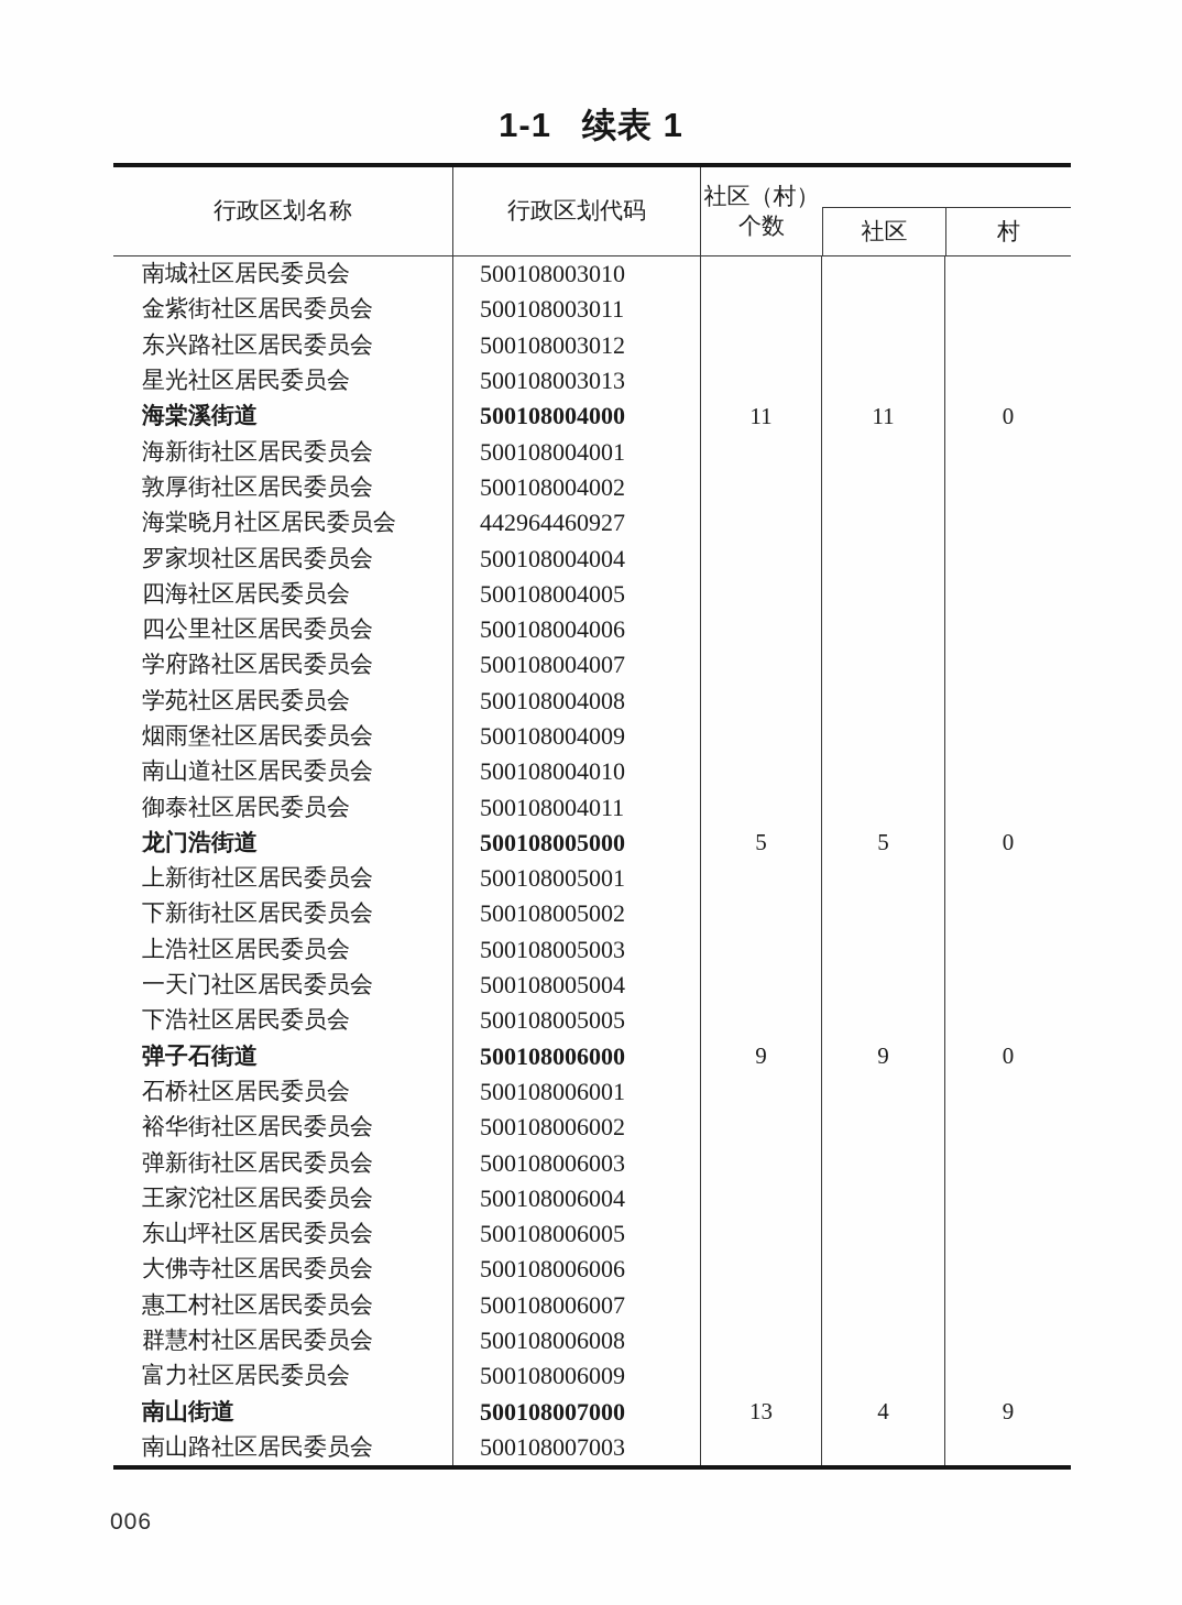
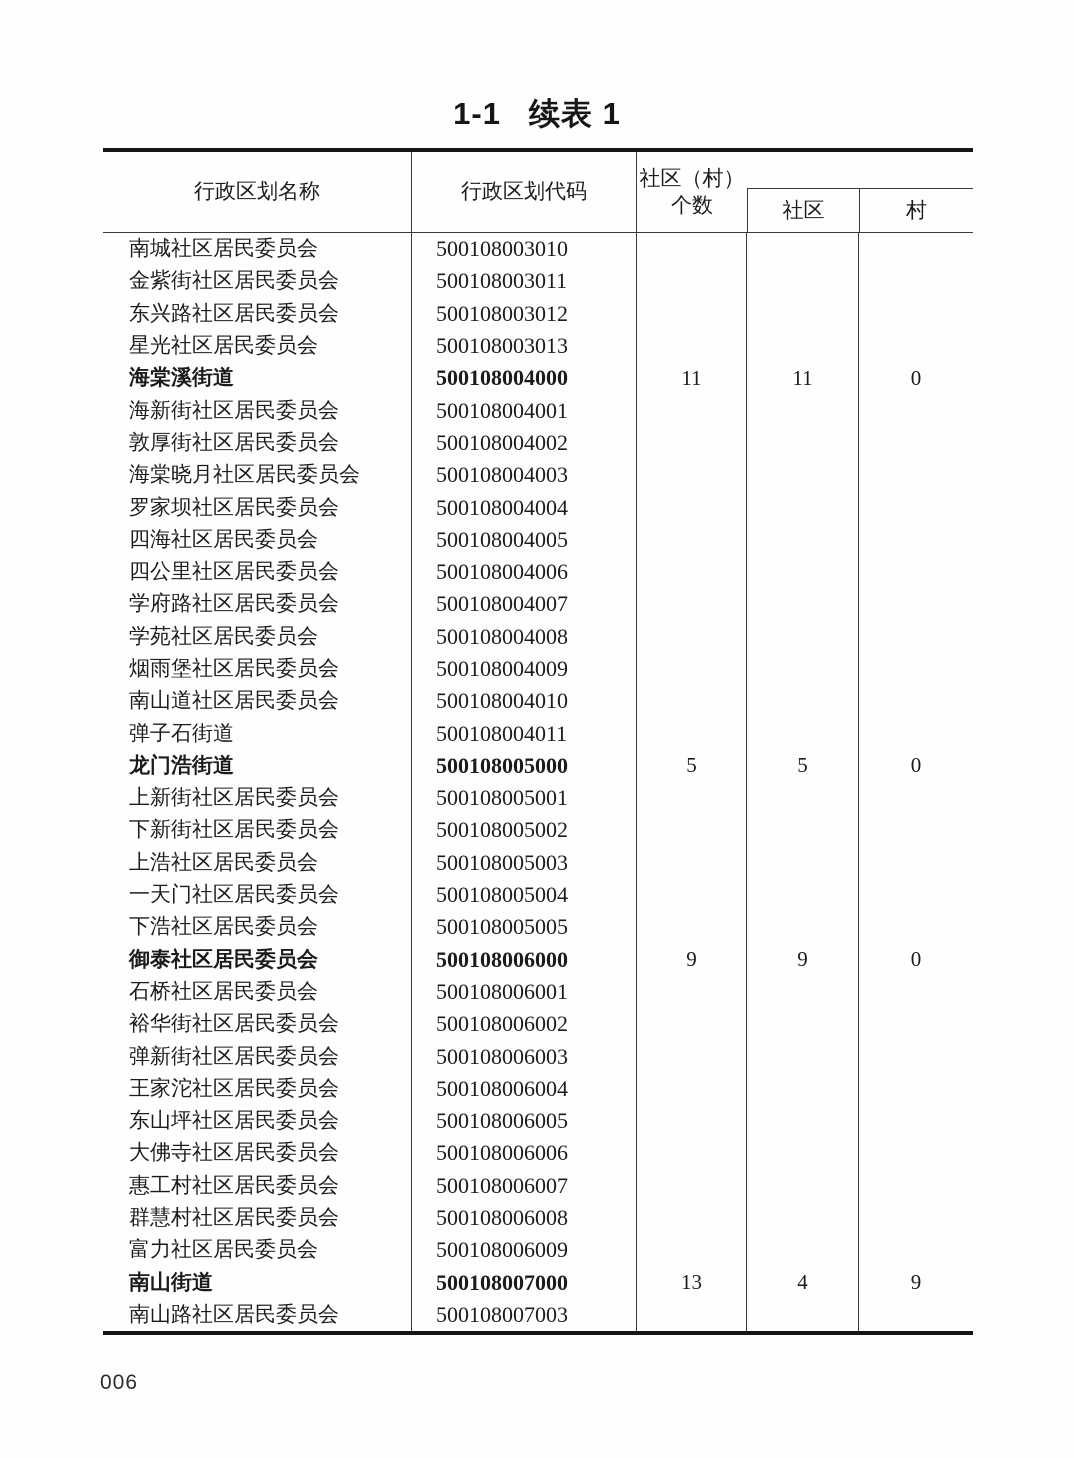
  1-1 续表 1
  行政区划名称
  行政区划代码
  社区（村）
  个数
  社区
  村
  南城社区居民委员会
  500108003010
  金紫街社区居民委员会
  500108003011
  东兴路社区居民委员会
  500108003012
  星光社区居民委员会
  500108003013
  海棠溪街道
  500108004000
  11
  11
  0
  海新街社区居民委员会
  500108004001
  敦厚街社区居民委员会
  500108004002
  海棠晓月社区居民委员会
- 442964460927
+ 500108004003
  罗家坝社区居民委员会
  500108004004
  四海社区居民委员会
  500108004005
  四公里社区居民委员会
  500108004006
  学府路社区居民委员会
  500108004007
  学苑社区居民委员会
  500108004008
  烟雨堡社区居民委员会
  500108004009
  南山道社区居民委员会
  500108004010
- 御泰社区居民委员会
+ 弹子石街道
  500108004011
  龙门浩街道
  500108005000
  5
  5
  0
  上新街社区居民委员会
  500108005001
  下新街社区居民委员会
  500108005002
  上浩社区居民委员会
  500108005003
  一天门社区居民委员会
  500108005004
  下浩社区居民委员会
  500108005005
- 弹子石街道
+ 御泰社区居民委员会
  500108006000
  9
  9
  0
  石桥社区居民委员会
  500108006001
  裕华街社区居民委员会
  500108006002
  弹新街社区居民委员会
  500108006003
  王家沱社区居民委员会
  500108006004
  东山坪社区居民委员会
  500108006005
  大佛寺社区居民委员会
  500108006006
  惠工村社区居民委员会
  500108006007
  群慧村社区居民委员会
  500108006008
  富力社区居民委员会
  500108006009
  南山街道
  500108007000
  13
  4
  9
  南山路社区居民委员会
  500108007003
  006
